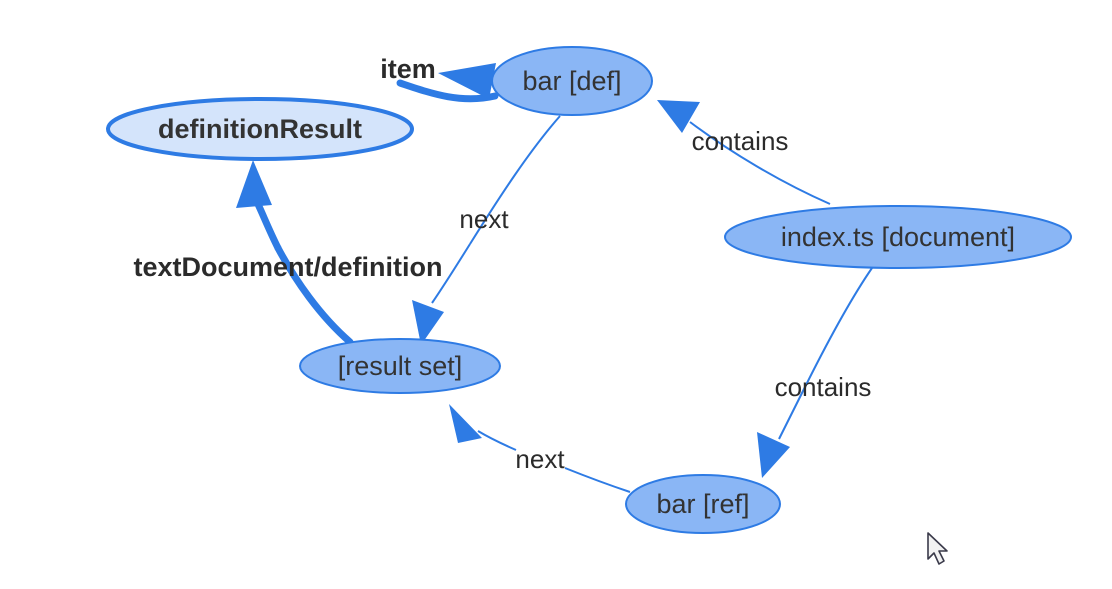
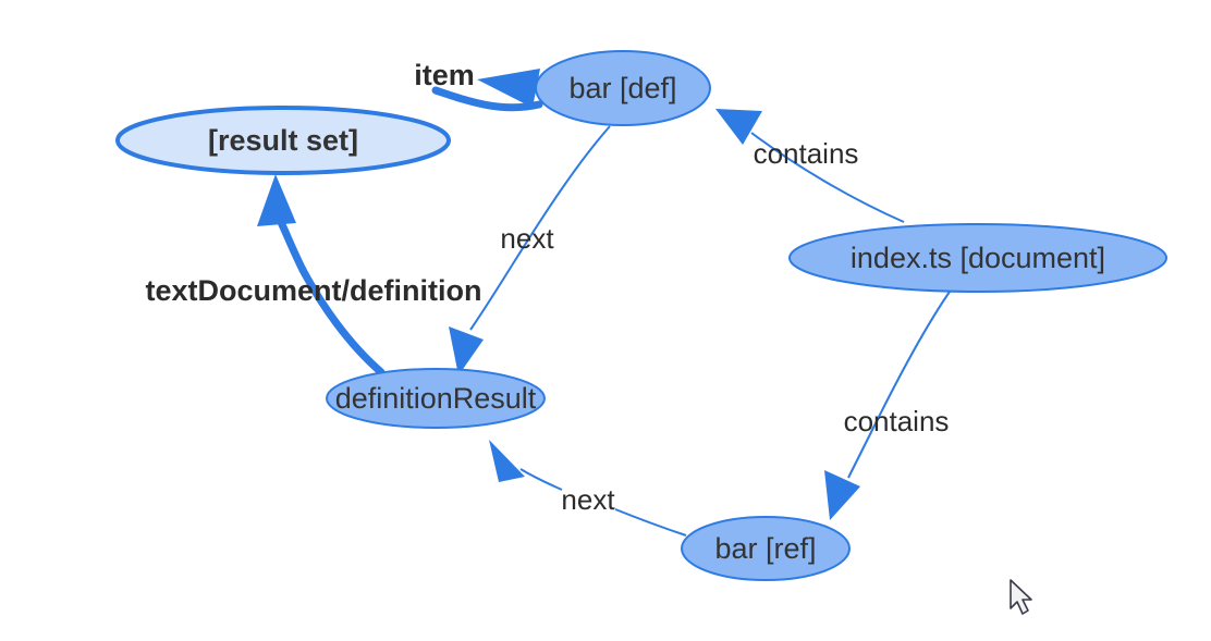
  item
  contains
  next
  textDocument/definition
  contains
  next
- definitionResult
+ [result set]
  bar [def]
  index.ts [document]
- [result set]
+ definitionResult
  bar [ref]
